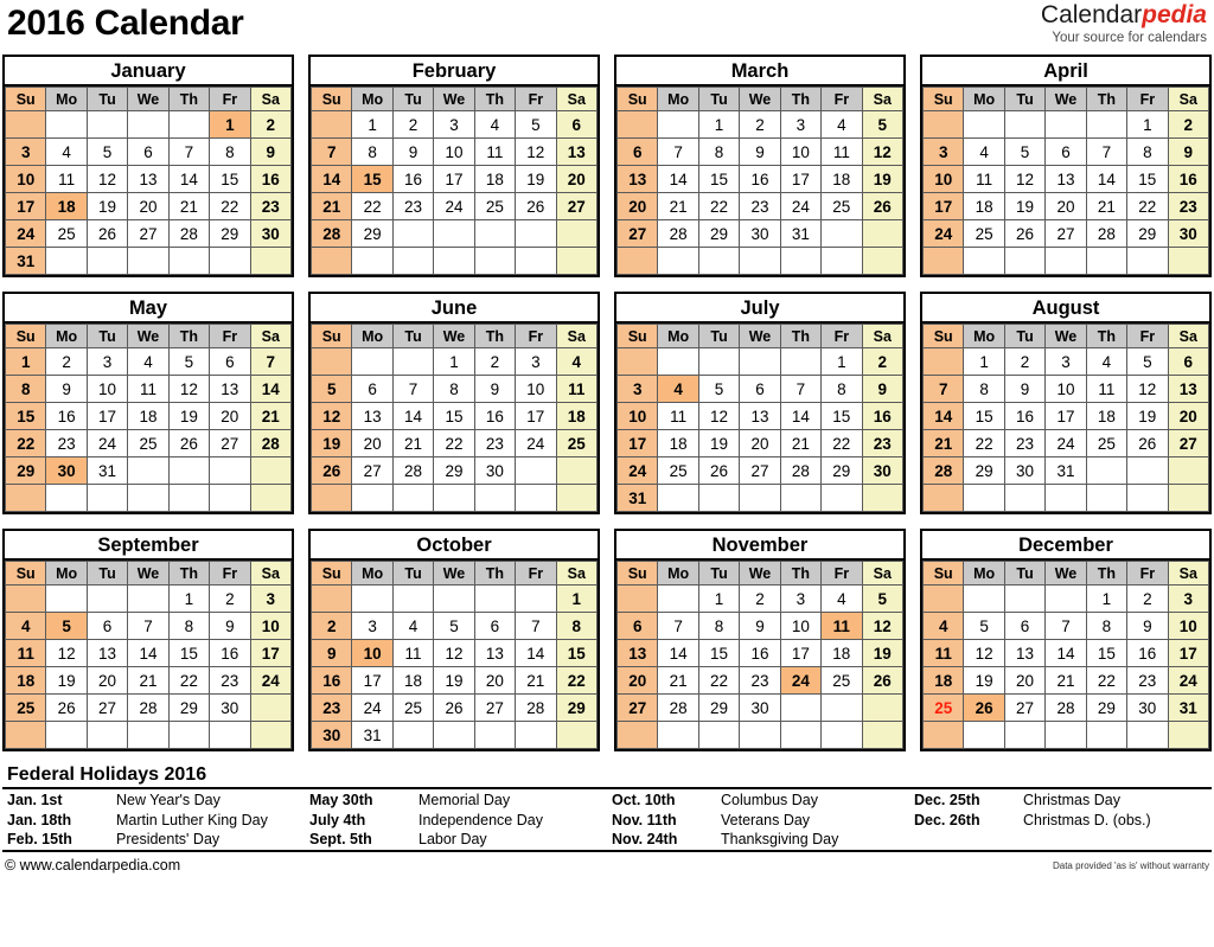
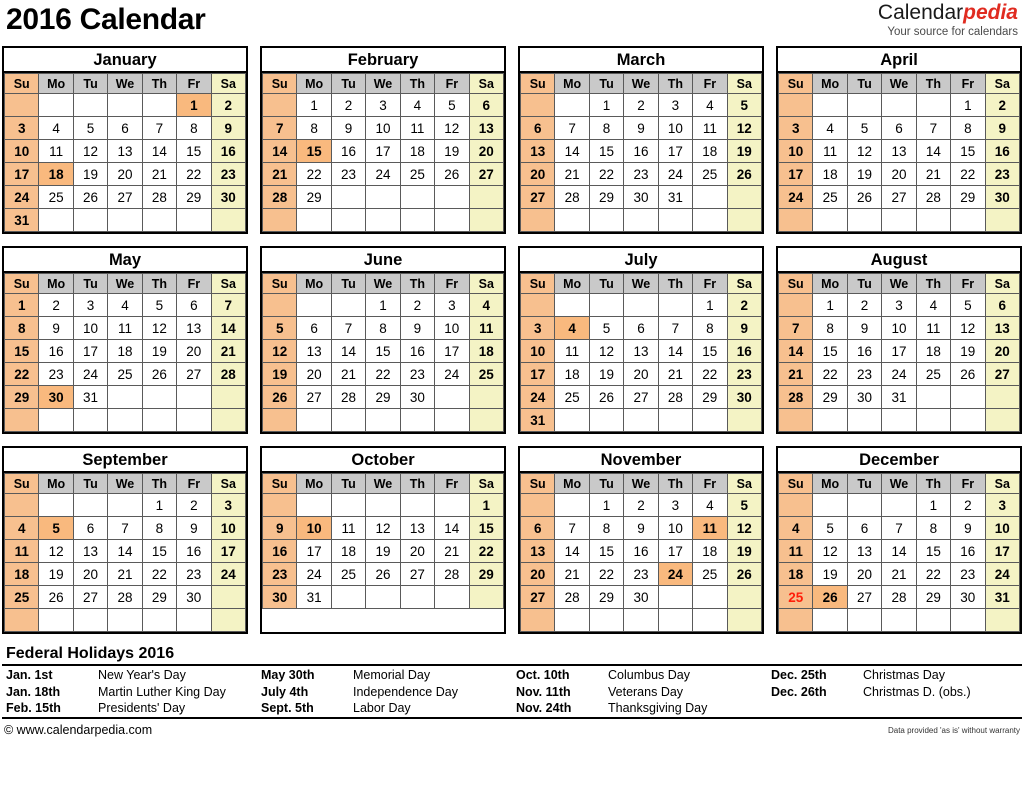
  2016 Calendar
  Calendarpedia
  Your source for calendars
  January
  Su	Mo	Tu	We	Th	Fr	Sa
  					1	2
  3	4	5	6	7	8	9
  10	11	12	13	14	15	16
  17	18	19	20	21	22	23
  24	25	26	27	28	29	30
  31
  February
  Su	Mo	Tu	We	Th	Fr	Sa
  	1	2	3	4	5	6
  7	8	9	10	11	12	13
  14	15	16	17	18	19	20
  21	22	23	24	25	26	27
  28	29
  March
  Su	Mo	Tu	We	Th	Fr	Sa
  		1	2	3	4	5
  6	7	8	9	10	11	12
  13	14	15	16	17	18	19
  20	21	22	23	24	25	26
  27	28	29	30	31
  April
  Su	Mo	Tu	We	Th	Fr	Sa
  					1	2
  3	4	5	6	7	8	9
  10	11	12	13	14	15	16
  17	18	19	20	21	22	23
  24	25	26	27	28	29	30
  May
  Su	Mo	Tu	We	Th	Fr	Sa
  1	2	3	4	5	6	7
  8	9	10	11	12	13	14
  15	16	17	18	19	20	21
  22	23	24	25	26	27	28
  29	30	31
  June
  Su	Mo	Tu	We	Th	Fr	Sa
  			1	2	3	4
  5	6	7	8	9	10	11
  12	13	14	15	16	17	18
  19	20	21	22	23	24	25
  26	27	28	29	30
  July
  Su	Mo	Tu	We	Th	Fr	Sa
  					1	2
  3	4	5	6	7	8	9
  10	11	12	13	14	15	16
  17	18	19	20	21	22	23
  24	25	26	27	28	29	30
  31
  August
  Su	Mo	Tu	We	Th	Fr	Sa
  	1	2	3	4	5	6
  7	8	9	10	11	12	13
  14	15	16	17	18	19	20
  21	22	23	24	25	26	27
  28	29	30	31
  September
  Su	Mo	Tu	We	Th	Fr	Sa
  				1	2	3
  4	5	6	7	8	9	10
  11	12	13	14	15	16	17
  18	19	20	21	22	23	24
  25	26	27	28	29	30
  October
  Su	Mo	Tu	We	Th	Fr	Sa
  						1
- 2	3	4	5	6	7	8
  9	10	11	12	13	14	15
  16	17	18	19	20	21	22
  23	24	25	26	27	28	29
  30	31
  November
  Su	Mo	Tu	We	Th	Fr	Sa
  		1	2	3	4	5
  6	7	8	9	10	11	12
  13	14	15	16	17	18	19
  20	21	22	23	24	25	26
  27	28	29	30
  December
  Su	Mo	Tu	We	Th	Fr	Sa
  				1	2	3
  4	5	6	7	8	9	10
  11	12	13	14	15	16	17
  18	19	20	21	22	23	24
  25	26	27	28	29	30	31
  Federal Holidays 2016
  Jan. 1st
  New Year's Day
  Jan. 18th
  Martin Luther King Day
  Feb. 15th
  Presidents' Day
  May 30th
  Memorial Day
  July 4th
  Independence Day
  Sept. 5th
  Labor Day
  Oct. 10th
  Columbus Day
  Nov. 11th
  Veterans Day
  Nov. 24th
  Thanksgiving Day
  Dec. 25th
  Christmas Day
  Dec. 26th
  Christmas D. (obs.)
  © www.calendarpedia.com
  Data provided 'as is' without warranty
